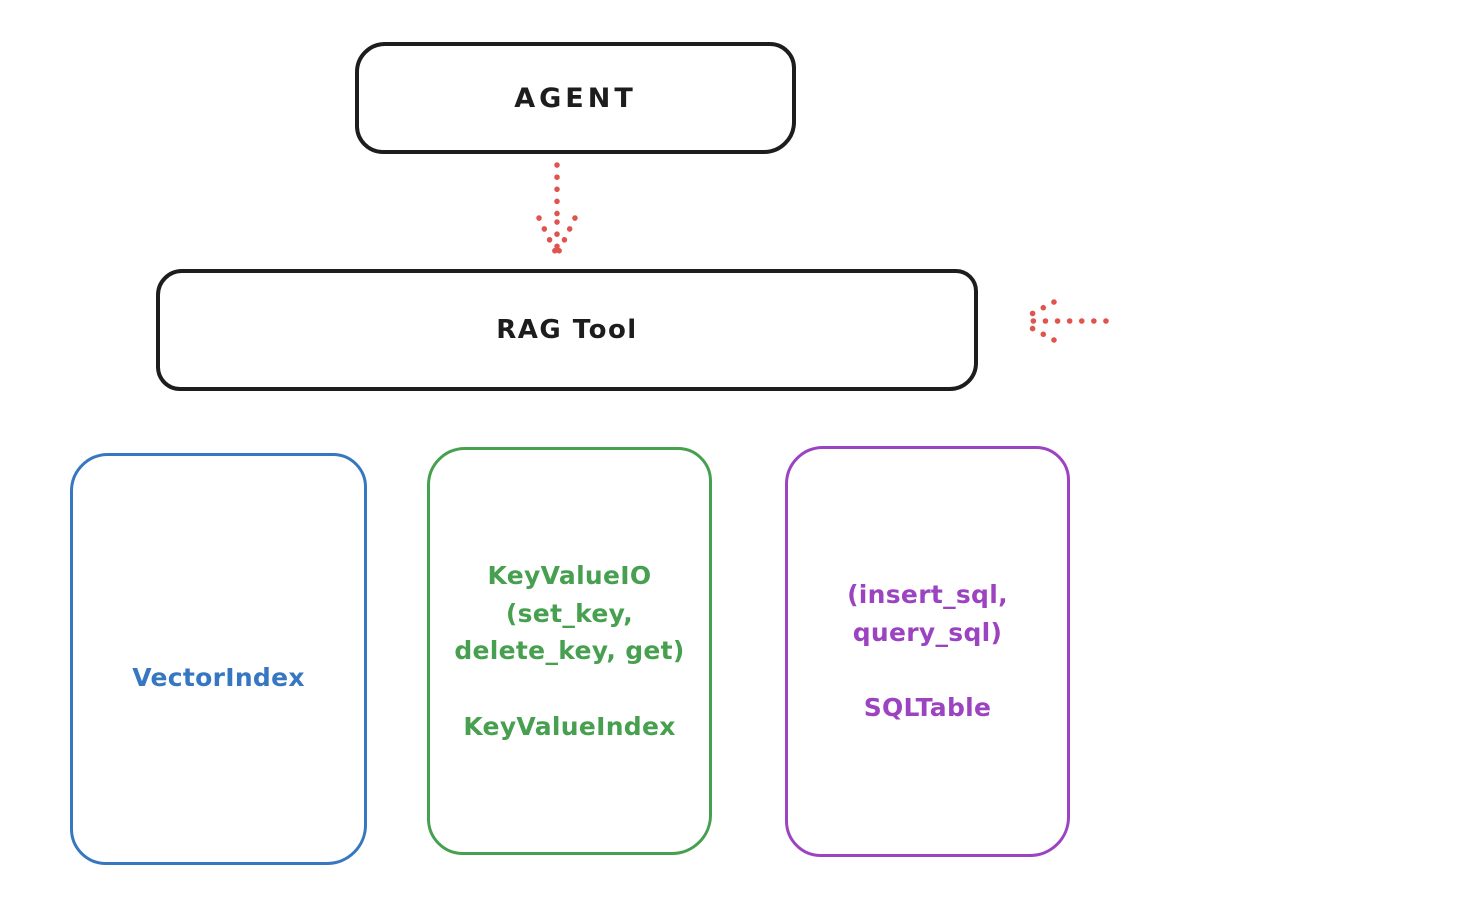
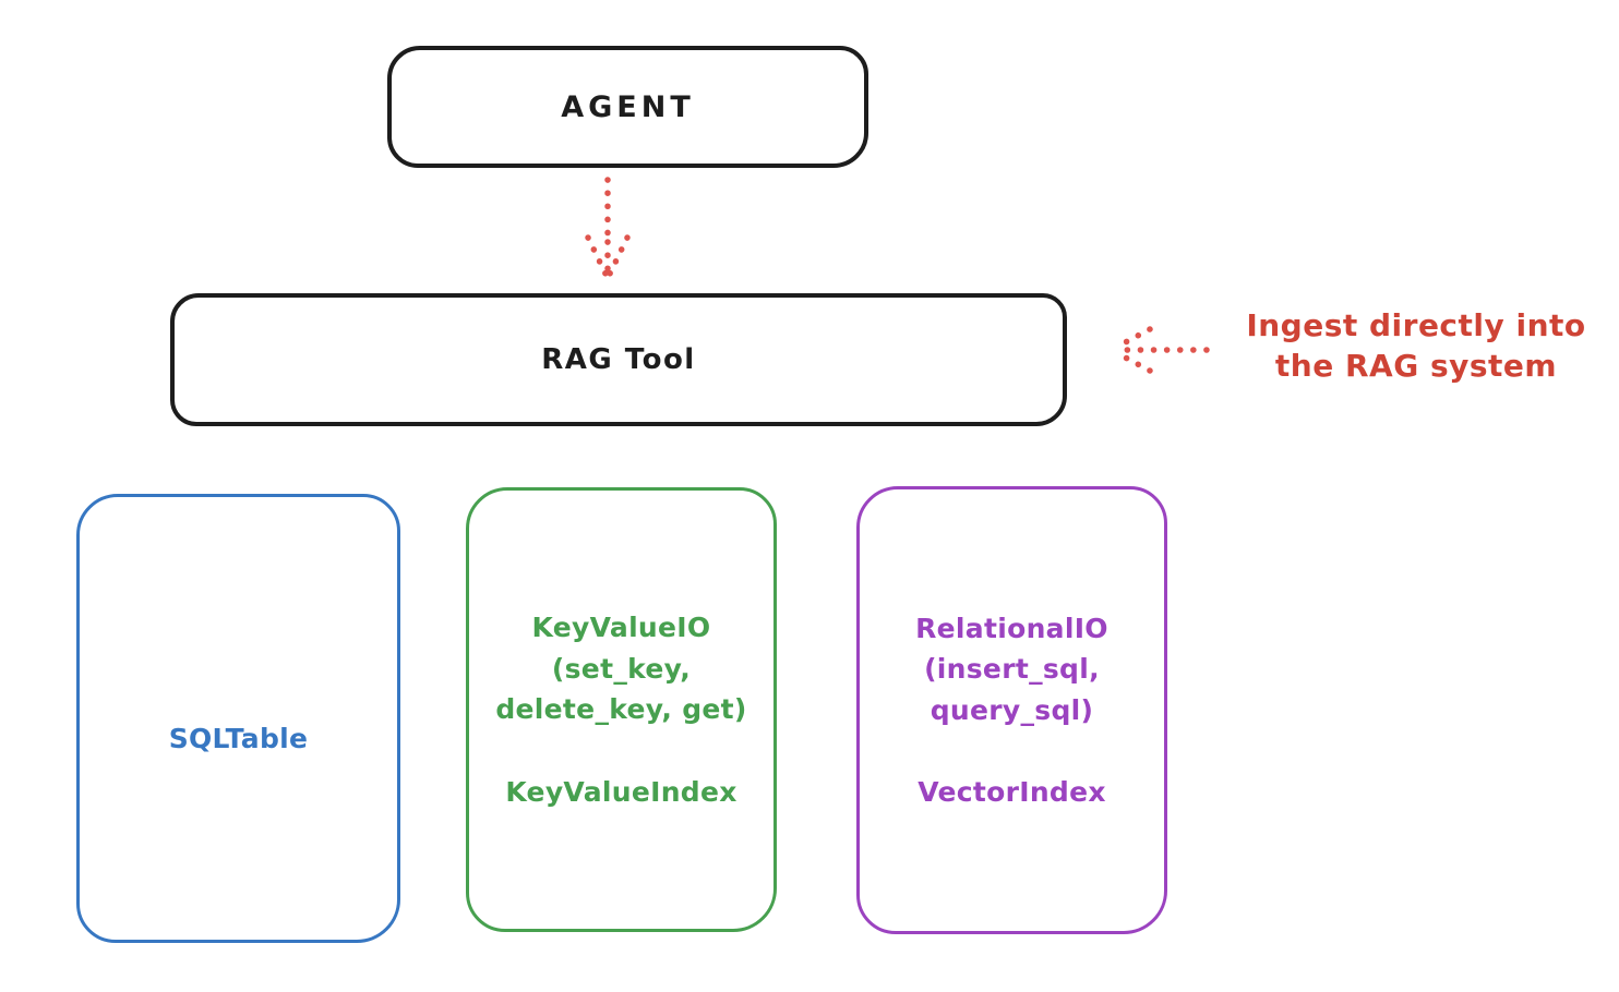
  AGENT
  RAG Tool
+ Ingest directly into
+ the RAG system
- VectorIndex
+ SQLTable
  KeyValueIO
  (set_key,
  delete_key, get)
  KeyValueIndex
+ RelationalIO
  (insert_sql,
  query_sql)
- SQLTable
+ VectorIndex
